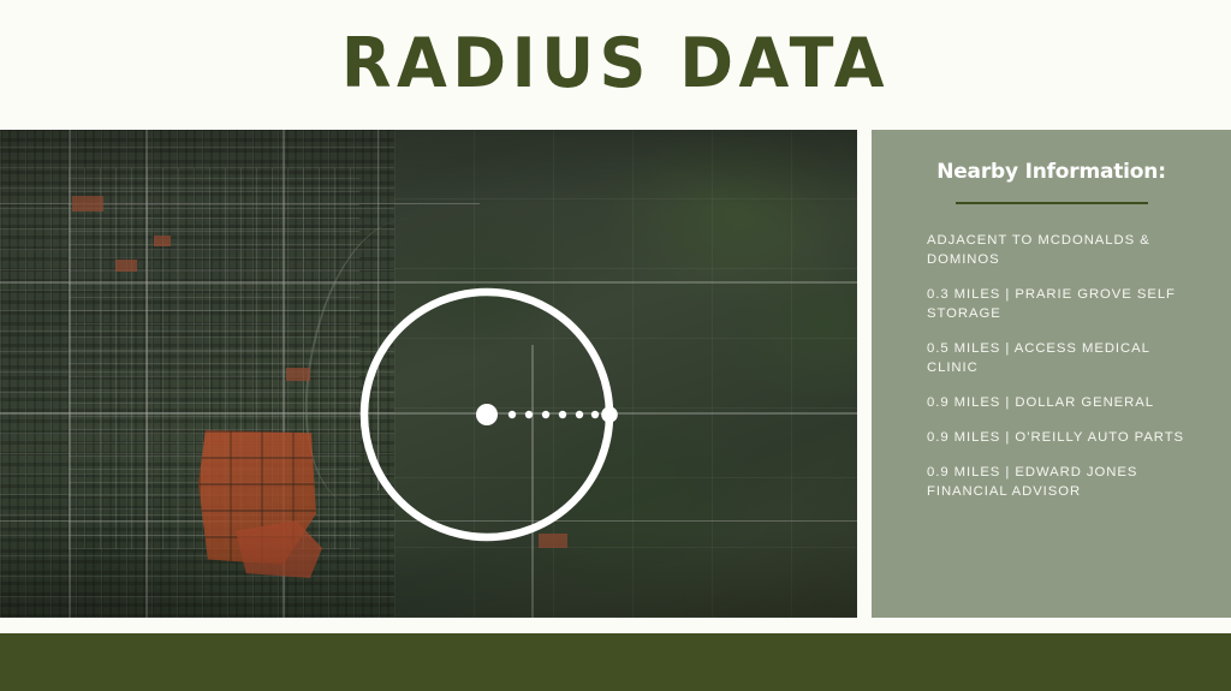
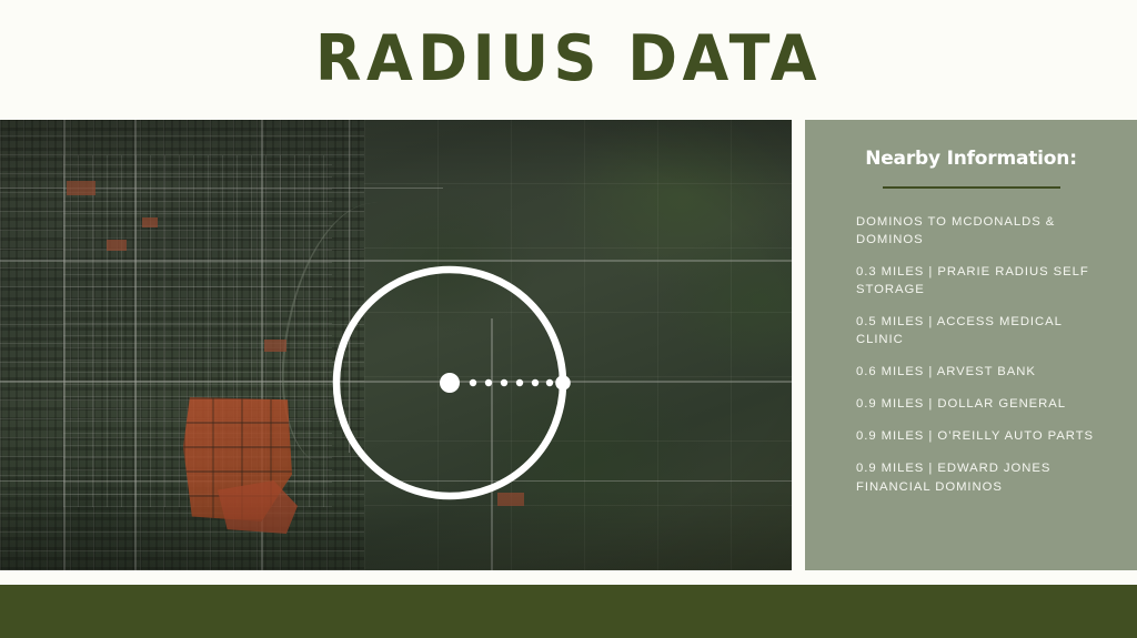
  RADIUS DATA
  Nearby Information:
- ADJACENT TO MCDONALDS & DOMINOS
+ DOMINOS TO MCDONALDS & DOMINOS
- 0.3 MILES | PRARIE GROVE SELF STORAGE
+ 0.3 MILES | PRARIE RADIUS SELF STORAGE
  0.5 MILES | ACCESS MEDICAL CLINIC
+ 0.6 MILES | ARVEST BANK
  0.9 MILES | DOLLAR GENERAL
  0.9 MILES | O’REILLY AUTO PARTS
- 0.9 MILES | EDWARD JONES FINANCIAL ADVISOR
+ 0.9 MILES | EDWARD JONES FINANCIAL DOMINOS
